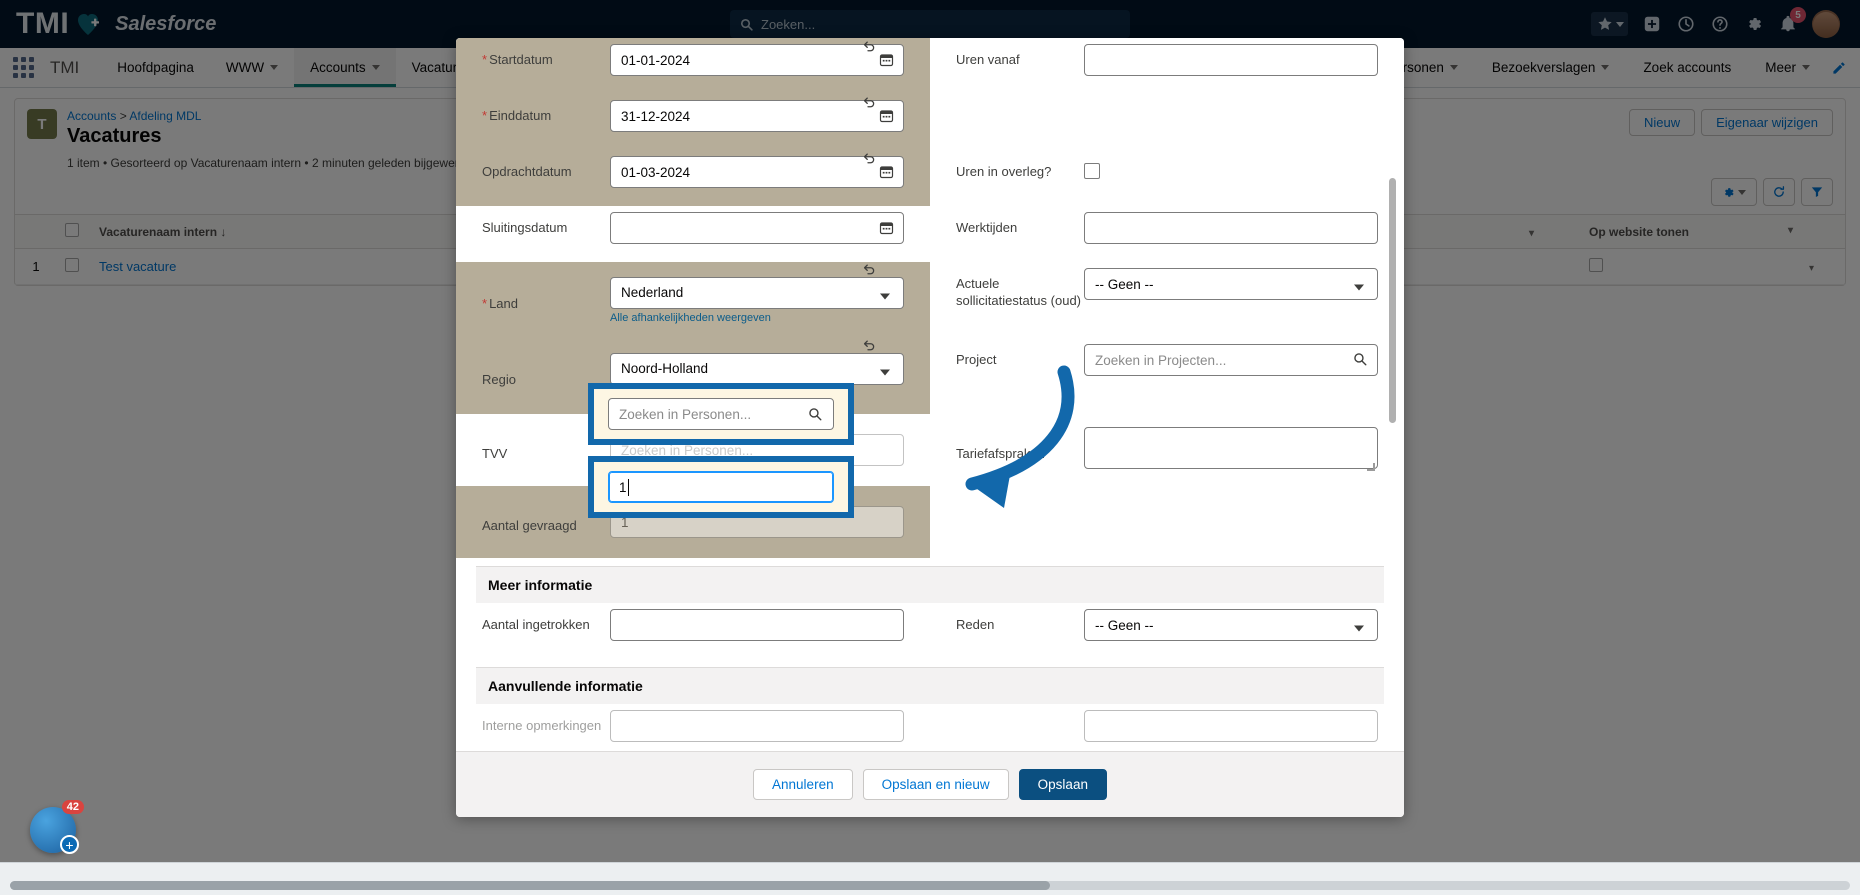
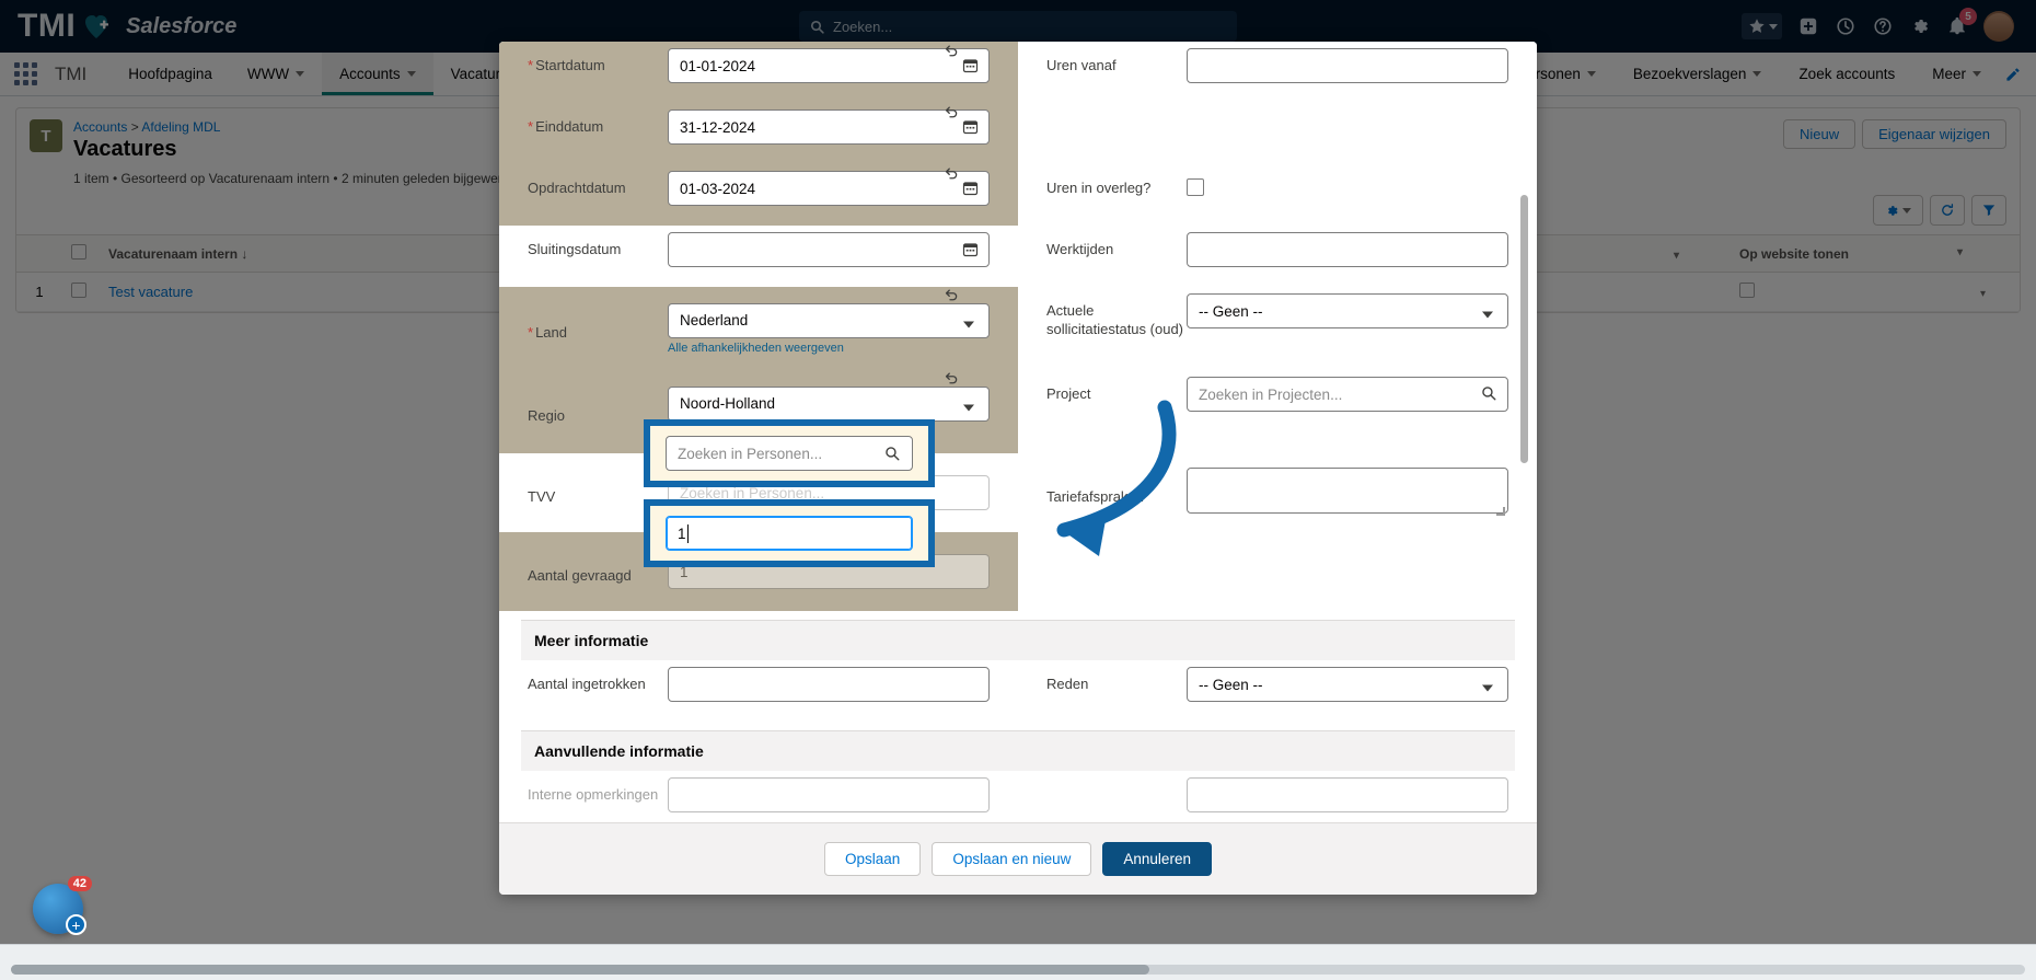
  TMI
  Salesforce
  Zoeken...
  5
  TMI
  Hoofdpagina
  WWW
  Accounts
  Vacatur
  rsonen
  Bezoekverslagen
  Zoek accounts
  Meer
  T
  Accounts > Afdeling MDL
  Vacatures
  Nieuw
  Eigenaar wijzigen
  1 item • Gesorteerd op Vacaturenaam intern • 2 minuten geleden bijgewe
  		Vacaturenaam intern ↓		▾	Op website tonen ▾
  1		Test vacature				▾
  * Startdatum
  01-01-2024
  Uren vanaf
  * Einddatum
  31-12-2024
  Opdrachtdatum
  01-03-2024
  Uren in overleg?
  Sluitingsdatum
  Werktijden
  * Land
  Nederland
  Alle afhankelijkheden weergeven
  Actuele sollicitatiestatus (oud)
  -- Geen --
  Regio
  Noord-Holland
  Project
  Zoeken in Projecten...
  TVV
  Zoeken in Personen...
  Tariefafsprak
  Aantal gevraagd
  1
  Meer informatie
  Aantal ingetrokken
  Reden
  -- Geen --
  Aanvullende informatie
  Interne opmerkingen
  Zoeken in Personen...
  1
- Annuleren
+ Opslaan
  Opslaan en nieuw
- Opslaan
+ Annuleren
  42
  +
